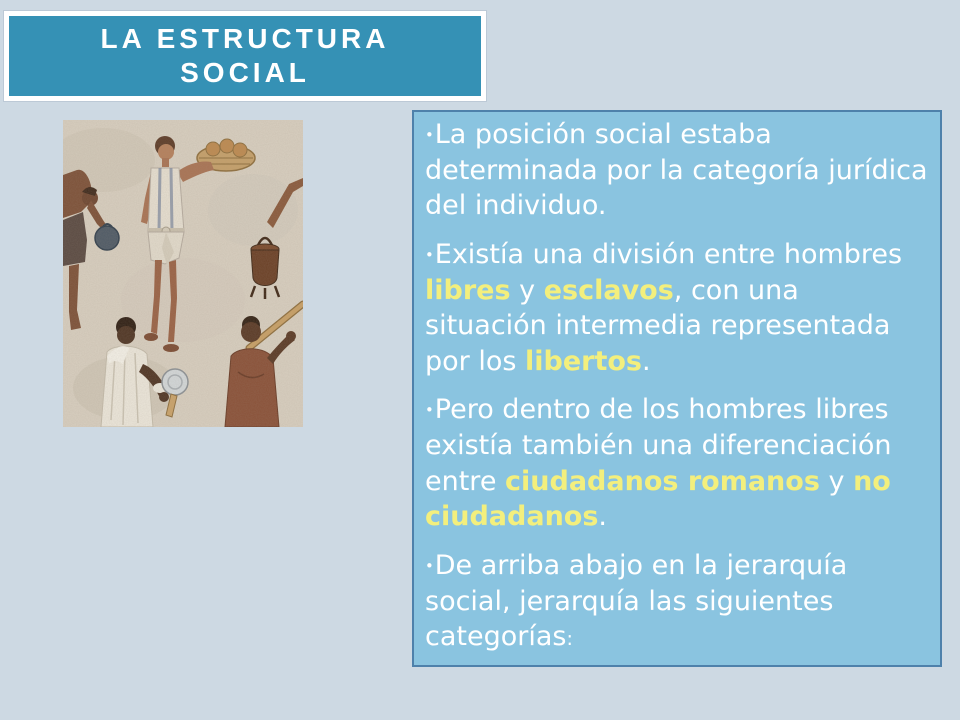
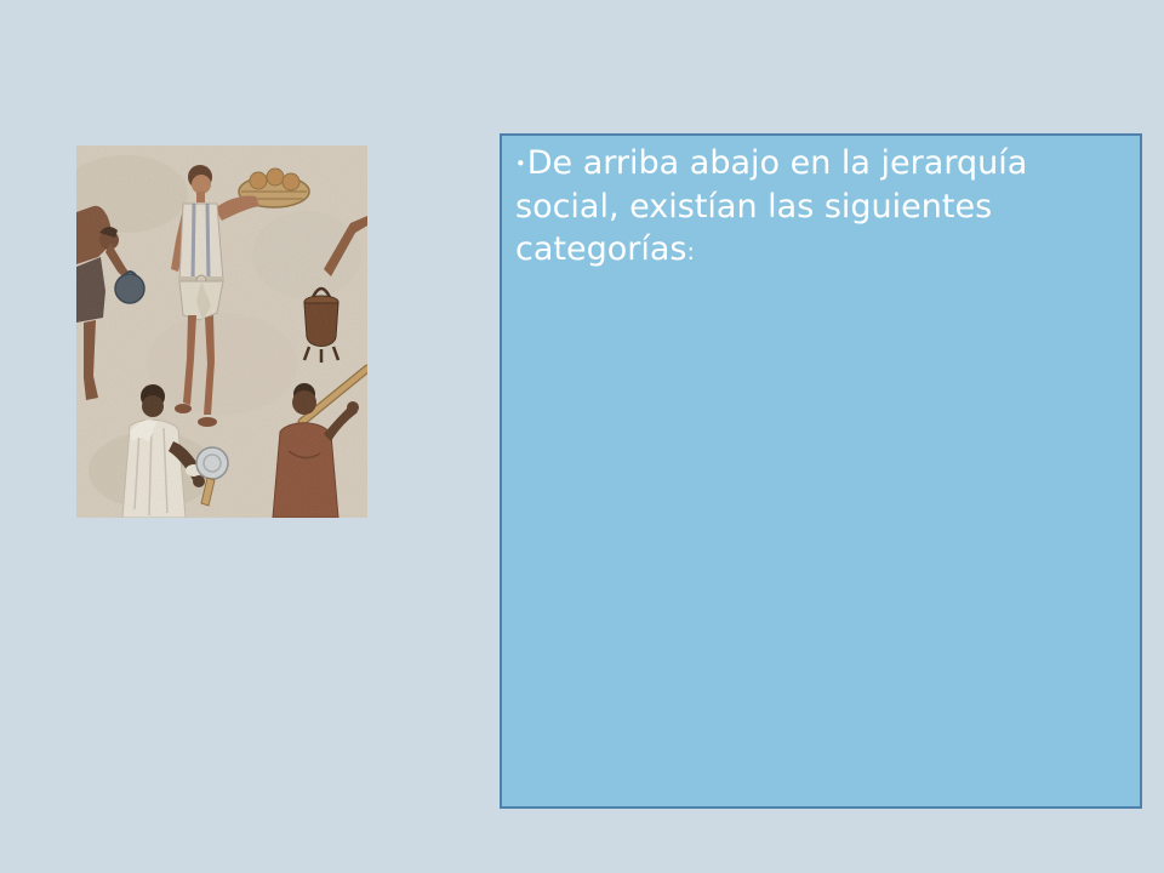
- LA ESTRUCTURA
- SOCIAL
- •La posición social estaba determinada por la categoría jurídica del individuo.
- •Existía una división entre hombres libres y esclavos, con una situación intermedia representada por los libertos.
- •Pero dentro de los hombres libres existía también una diferenciación entre ciudadanos romanos y no ciudadanos.
- •De arriba abajo en la jerarquía social, jerarquía las siguientes categorías:
+ •De arriba abajo en la jerarquía social, existían las siguientes categorías:
